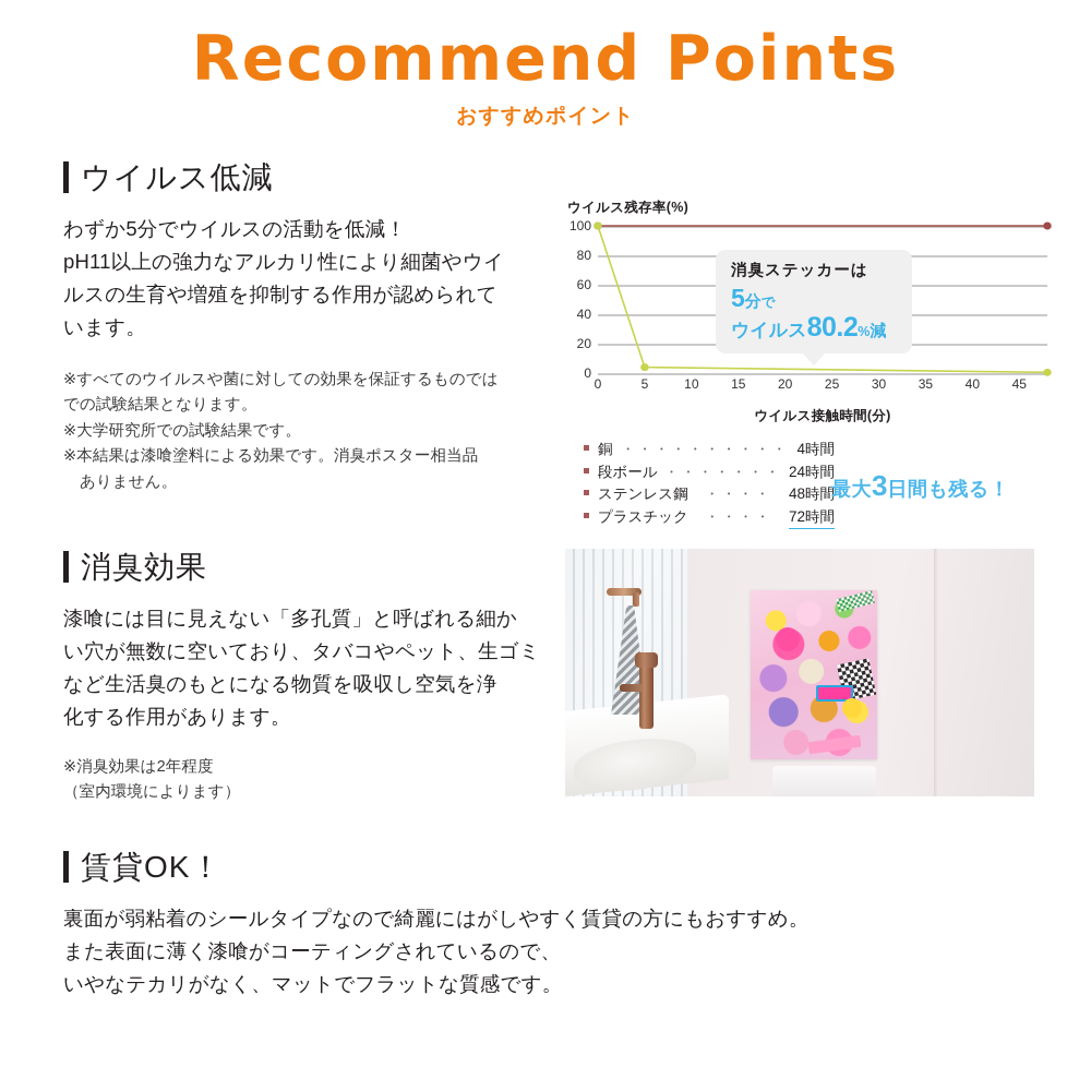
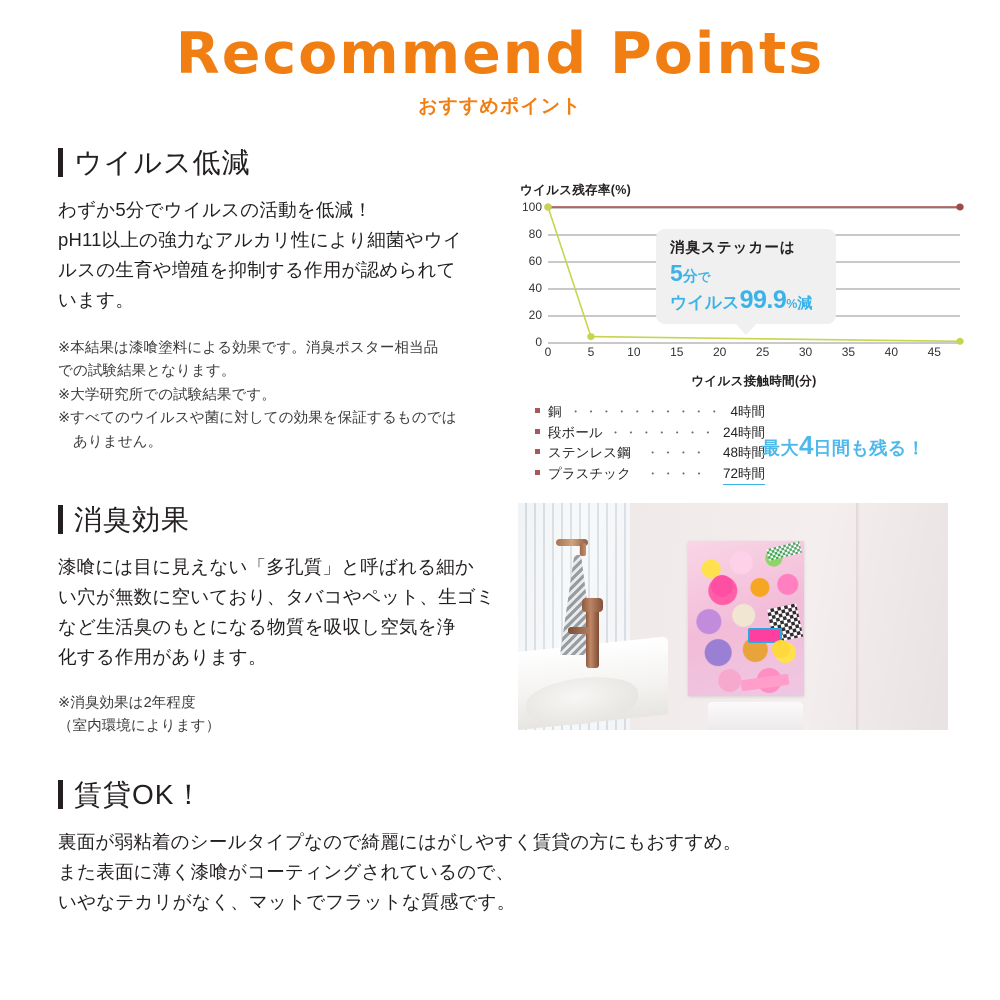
  Recommend Points
  おすすめポイント
  ウイルス低減
  わずか5分でウイルスの活動を低減！
  pH11以上の強力なアルカリ性により細菌やウイ
  ルスの生育や増殖を抑制する作用が認められて
  います。
- ※すべてのウイルスや菌に対しての効果を保証するものでは
+ ※本結果は漆喰塗料による効果です。消臭ポスター相当品
  での試験結果となります。
  ※大学研究所での試験結果です。
- ※本結果は漆喰塗料による効果です。消臭ポスター相当品
+ ※すべてのウイルスや菌に対しての効果を保証するものでは
  ありません。
  ウイルス残存率(%)
  0
  20
  40
  60
  80
  100
  消臭ステッカーは
  5分で
- ウイルス80.2%減
+ ウイルス99.9%減
  0
  5
  10
  15
  20
  25
  30
  35
  40
  45
  ウイルス接触時間(分)
  銅
  ・・・・・・・・・・
  4時間
  段ボール
  ・・・・・・・
  24時間
  ステンレス鋼
  ・・・・
  48時間
  プラスチック
  ・・・・
  72時間
- 最大3日間も残る！
+ 最大4日間も残る！
  消臭効果
  漆喰には目に見えない「多孔質」と呼ばれる細か
  い穴が無数に空いており、タバコやペット、生ゴミ
  など生活臭のもとになる物質を吸収し空気を浄
  化する作用があります。
  ※消臭効果は2年程度
  （室内環境によります）
  賃貸OK！
  裏面が弱粘着のシールタイプなので綺麗にはがしやすく賃貸の方にもおすすめ。
  また表面に薄く漆喰がコーティングされているので、
  いやなテカリがなく、マットでフラットな質感です。
